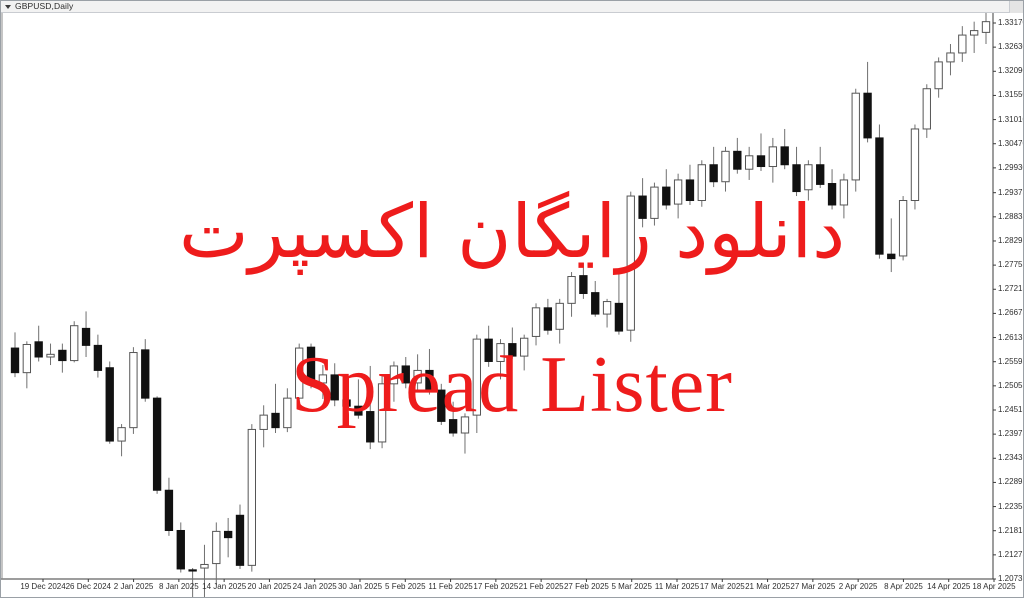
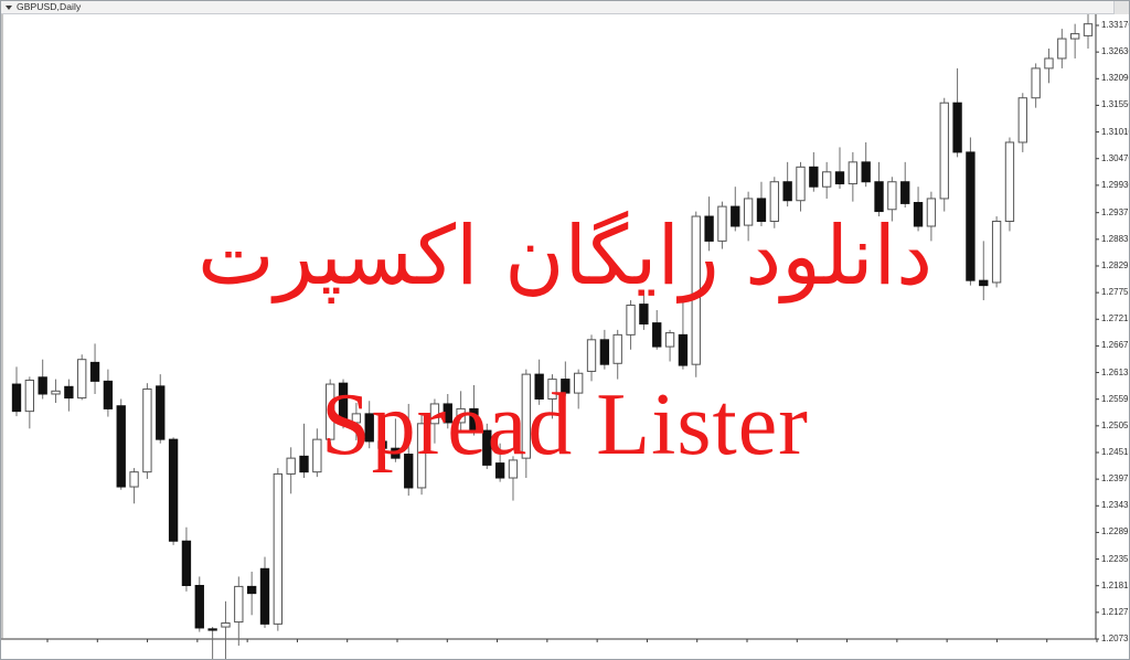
  GBPUSD,Daily
  1.3317
  1.3263
  1.3209
  1.3155
  1.3101
  1.3047
  1.2993
  1.2937
  1.2883
  1.2829
  1.2775
  1.2721
  1.2667
  1.2613
  1.2559
  1.2505
  1.2451
  1.2397
  1.2343
  1.2289
  1.2235
  1.2181
  1.2127
  1.2073
- 19 Dec 2024
- 26 Dec 2024
- 2 Jan 2025
- 8 Jan 2025
- 14 Jan 2025
- 20 Jan 2025
- 24 Jan 2025
- 30 Jan 2025
- 5 Feb 2025
- 11 Feb 2025
- 17 Feb 2025
- 21 Feb 2025
- 27 Feb 2025
- 5 Mar 2025
- 11 Mar 2025
- 17 Mar 2025
- 21 Mar 2025
- 27 Mar 2025
- 2 Apr 2025
- 8 Apr 2025
- 14 Apr 2025
- 18 Apr 2025
  دانلود رایگان اکسپرت
  Spread Lister
